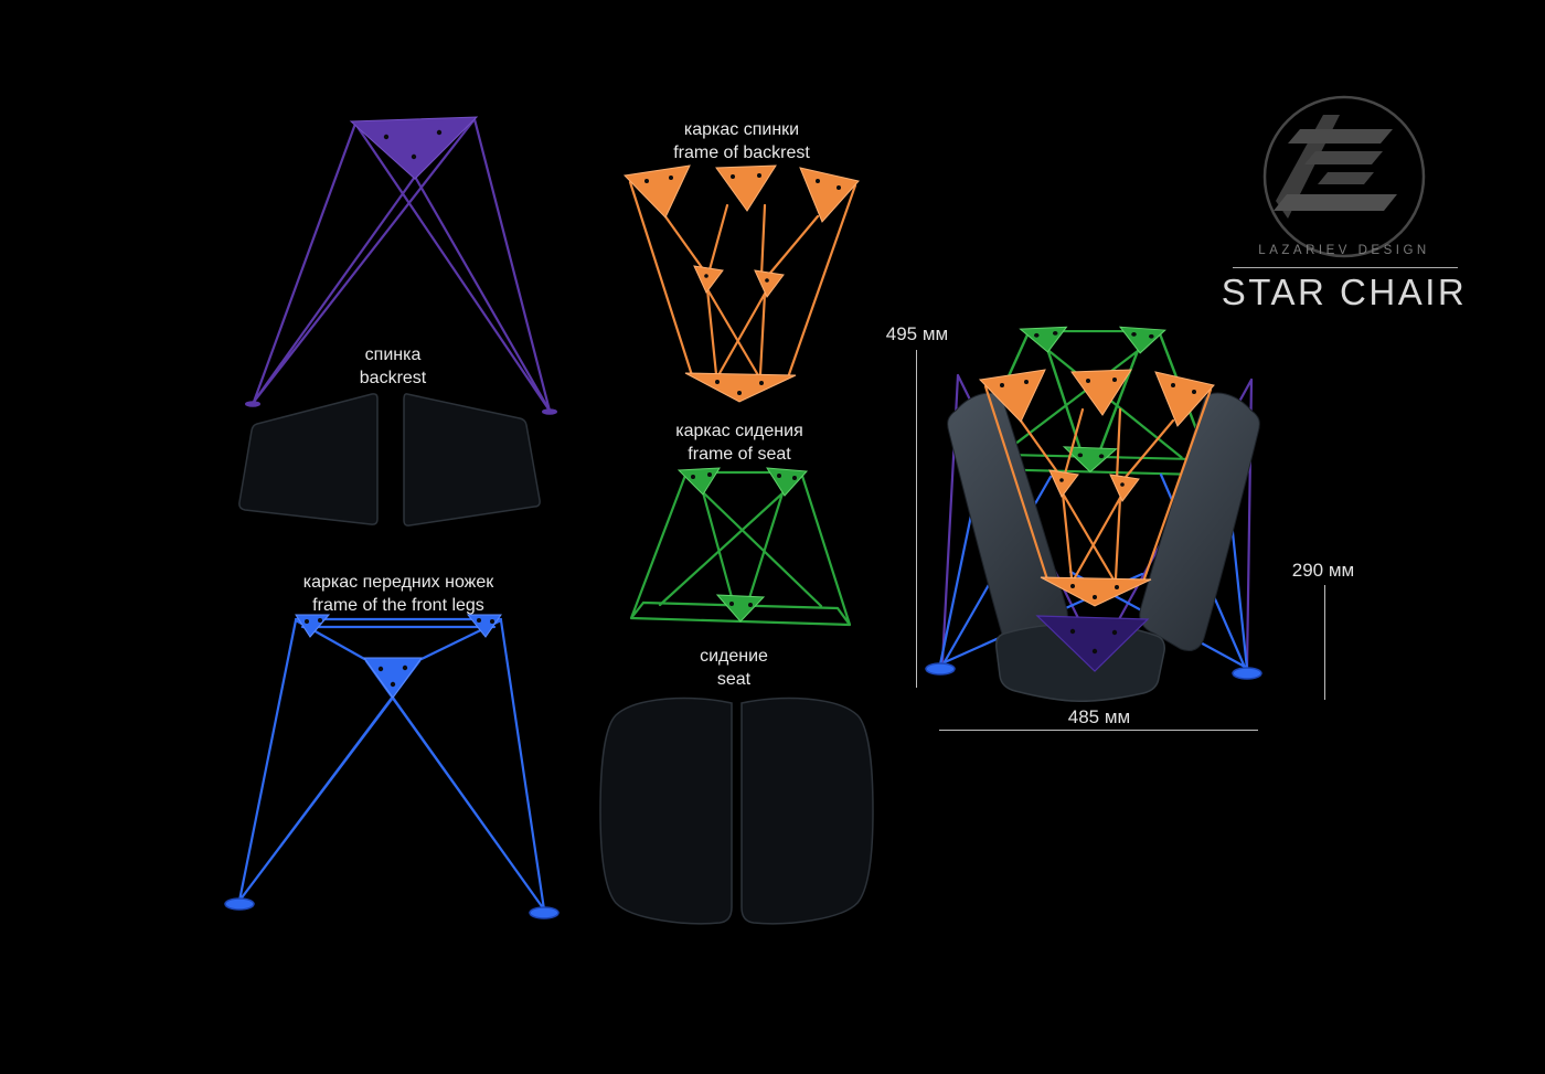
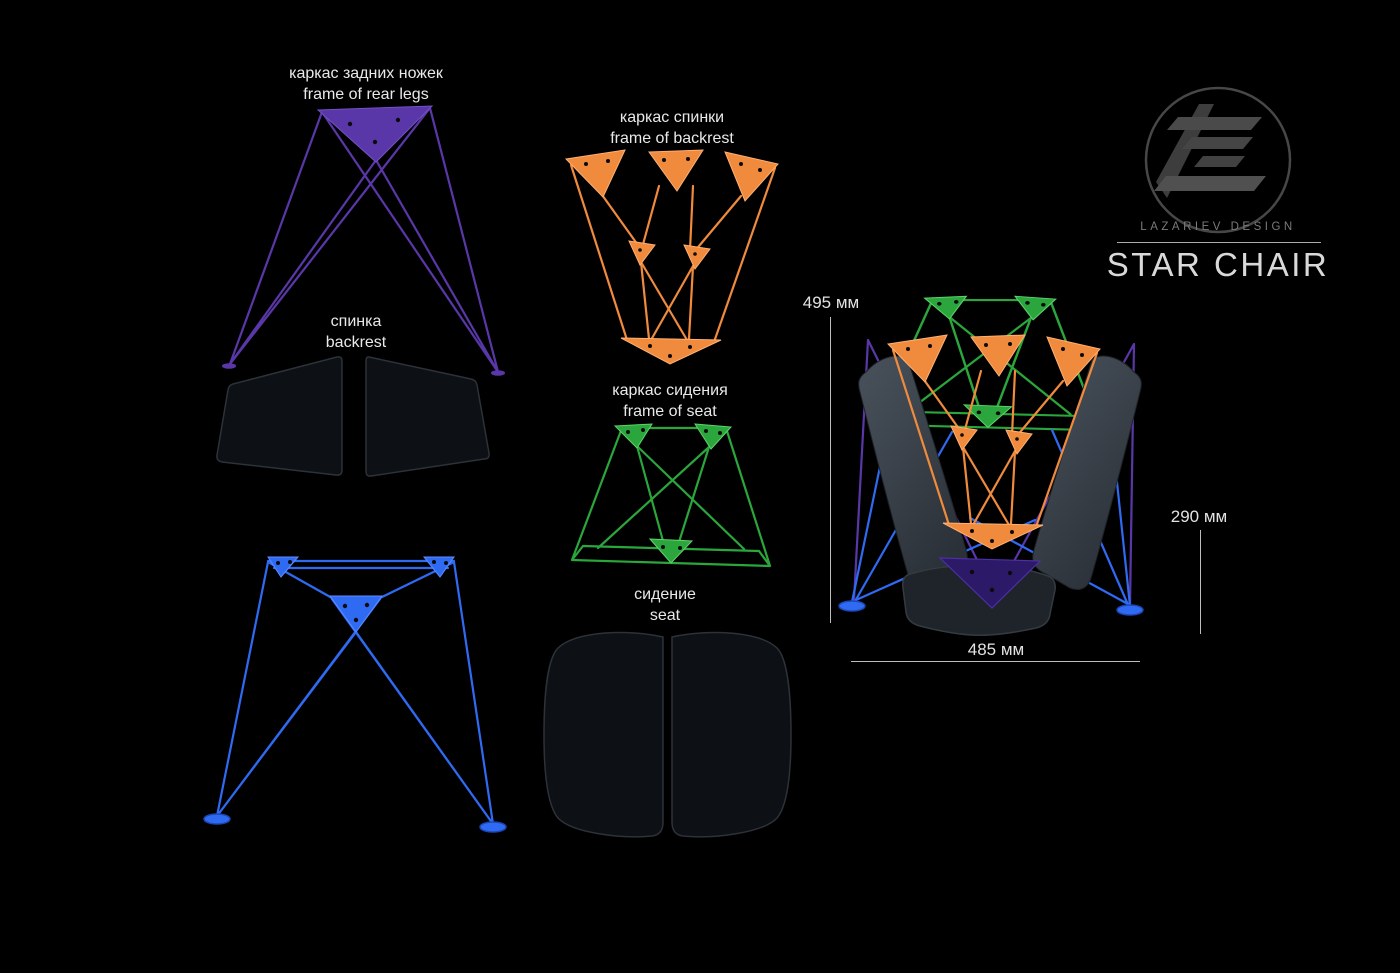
+ каркас задних ножек
+ frame of rear legs
  каркас спинки
  frame of backrest
  спинка
  backrest
  каркас сидения
  frame of seat
- каркас передних ножек
- frame of the front legs
  сидение
  seat
  495 мм
  290 мм
  485 мм
  LAZARIEV DESIGN
  STAR CHAIR
